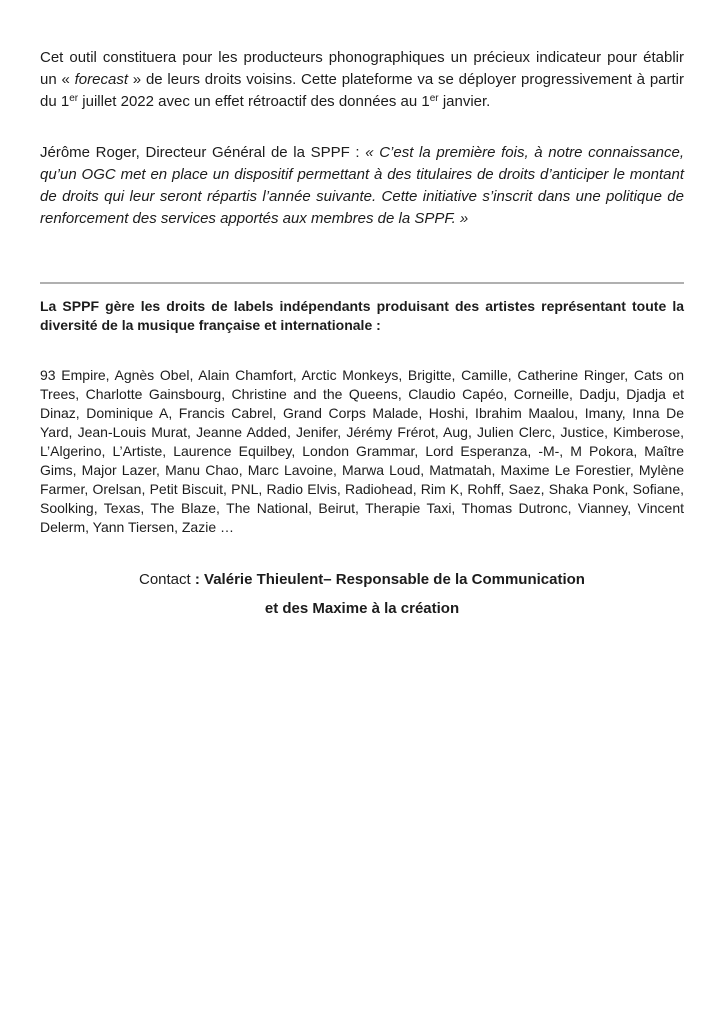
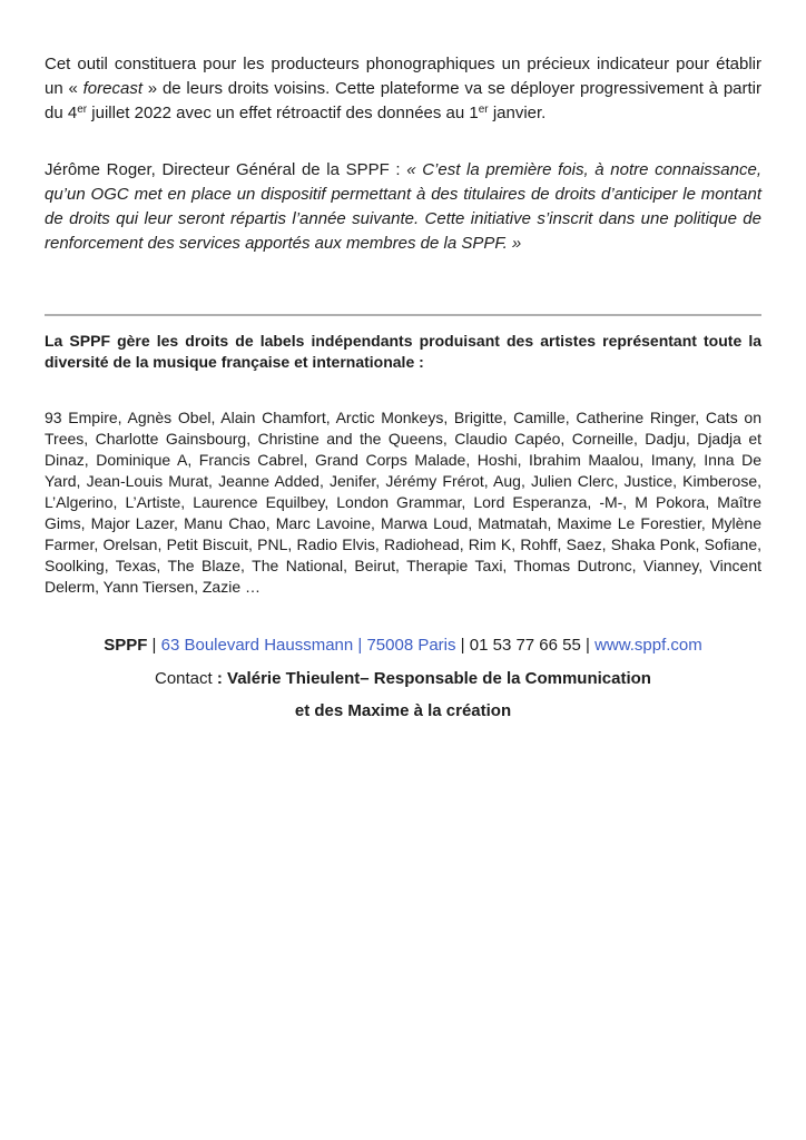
- Cet outil constituera pour les producteurs phonographiques un précieux indicateur pour établir un « forecast » de leurs droits voisins. Cette plateforme va se déployer progressivement à partir du 1er juillet 2022 avec un effet rétroactif des données au 1er janvier.
+ Cet outil constituera pour les producteurs phonographiques un précieux indicateur pour établir un « forecast » de leurs droits voisins. Cette plateforme va se déployer progressivement à partir du 4er juillet 2022 avec un effet rétroactif des données au 1er janvier.
  Jérôme Roger, Directeur Général de la SPPF : « C’est la première fois, à notre connaissance, qu’un OGC met en place un dispositif permettant à des titulaires de droits d’anticiper le montant de droits qui leur seront répartis l’année suivante. Cette initiative s’inscrit dans une politique de renforcement des services apportés aux membres de la SPPF. »
  La SPPF gère les droits de labels indépendants produisant des artistes représentant toute la diversité de la musique française et internationale :
  93 Empire, Agnès Obel, Alain Chamfort, Arctic Monkeys, Brigitte, Camille, Catherine Ringer, Cats on Trees, Charlotte Gainsbourg, Christine and the Queens, Claudio Capéo, Corneille, Dadju, Djadja et Dinaz, Dominique A, Francis Cabrel, Grand Corps Malade, Hoshi, Ibrahim Maalou, Imany, Inna De Yard, Jean-Louis Murat, Jeanne Added, Jenifer, Jérémy Frérot, Aug, Julien Clerc, Justice, Kimberose, L’Algerino, L’Artiste, Laurence Equilbey, London Grammar, Lord Esperanza, -M-, M Pokora, Maître Gims, Major Lazer, Manu Chao, Marc Lavoine, Marwa Loud, Matmatah, Maxime Le Forestier, Mylène Farmer, Orelsan, Petit Biscuit, PNL, Radio Elvis, Radiohead, Rim K, Rohff, Saez, Shaka Ponk, Sofiane, Soolking, Texas, The Blaze, The National, Beirut, Therapie Taxi, Thomas Dutronc, Vianney, Vincent Delerm, Yann Tiersen, Zazie …
+ SPPF | 63 Boulevard Haussmann | 75008 Paris | 01 53 77 66 55 | www.sppf.com
  Contact : Valérie Thieulent– Responsable de la Communication
  et des Maxime à la création
